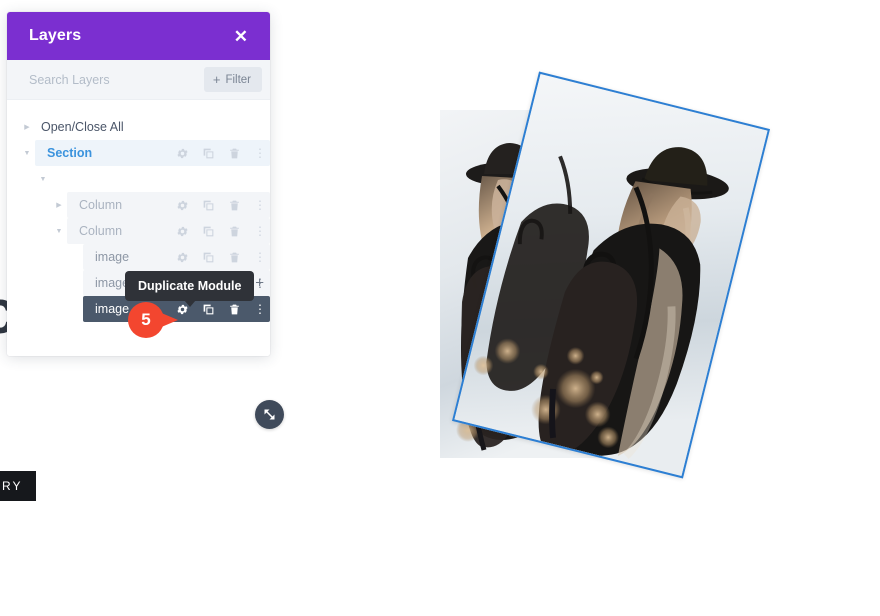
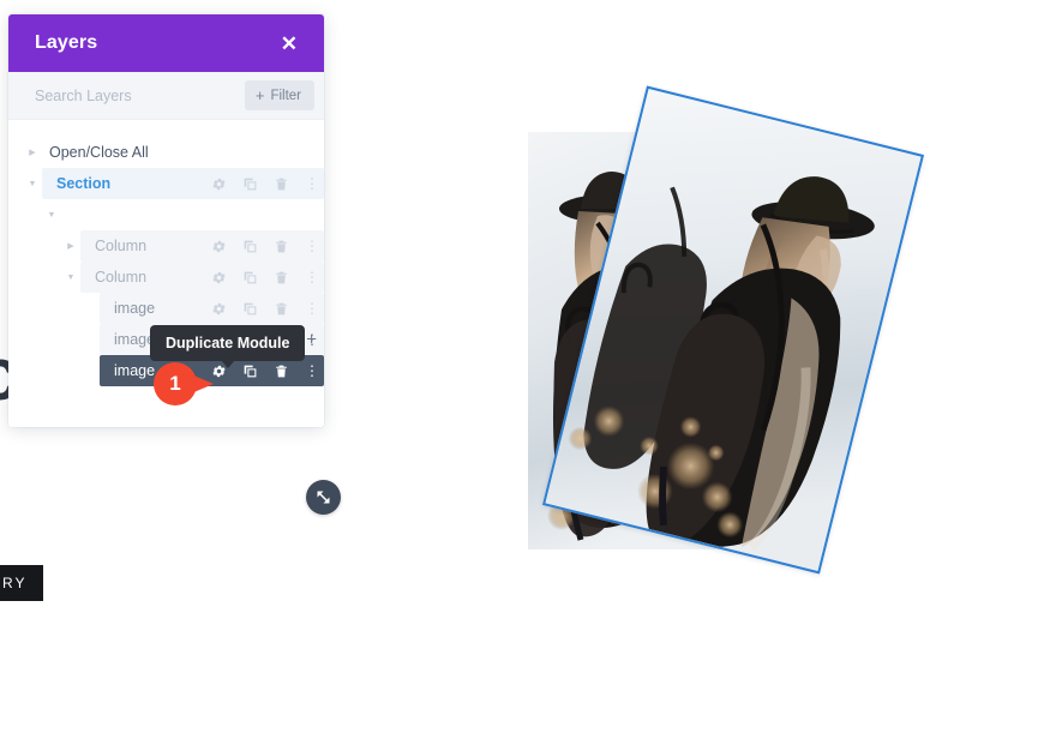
  Layers
  ✕
  Search Layers
  +
  Filter
  Open/Close All
  Section
  Column
  ⋮
  Column
  ⋮
  image
  ⋮
  imag
  ⋮
  +
  image
  ⋮
  Duplicate Module
- 5
+ 1
  RY
